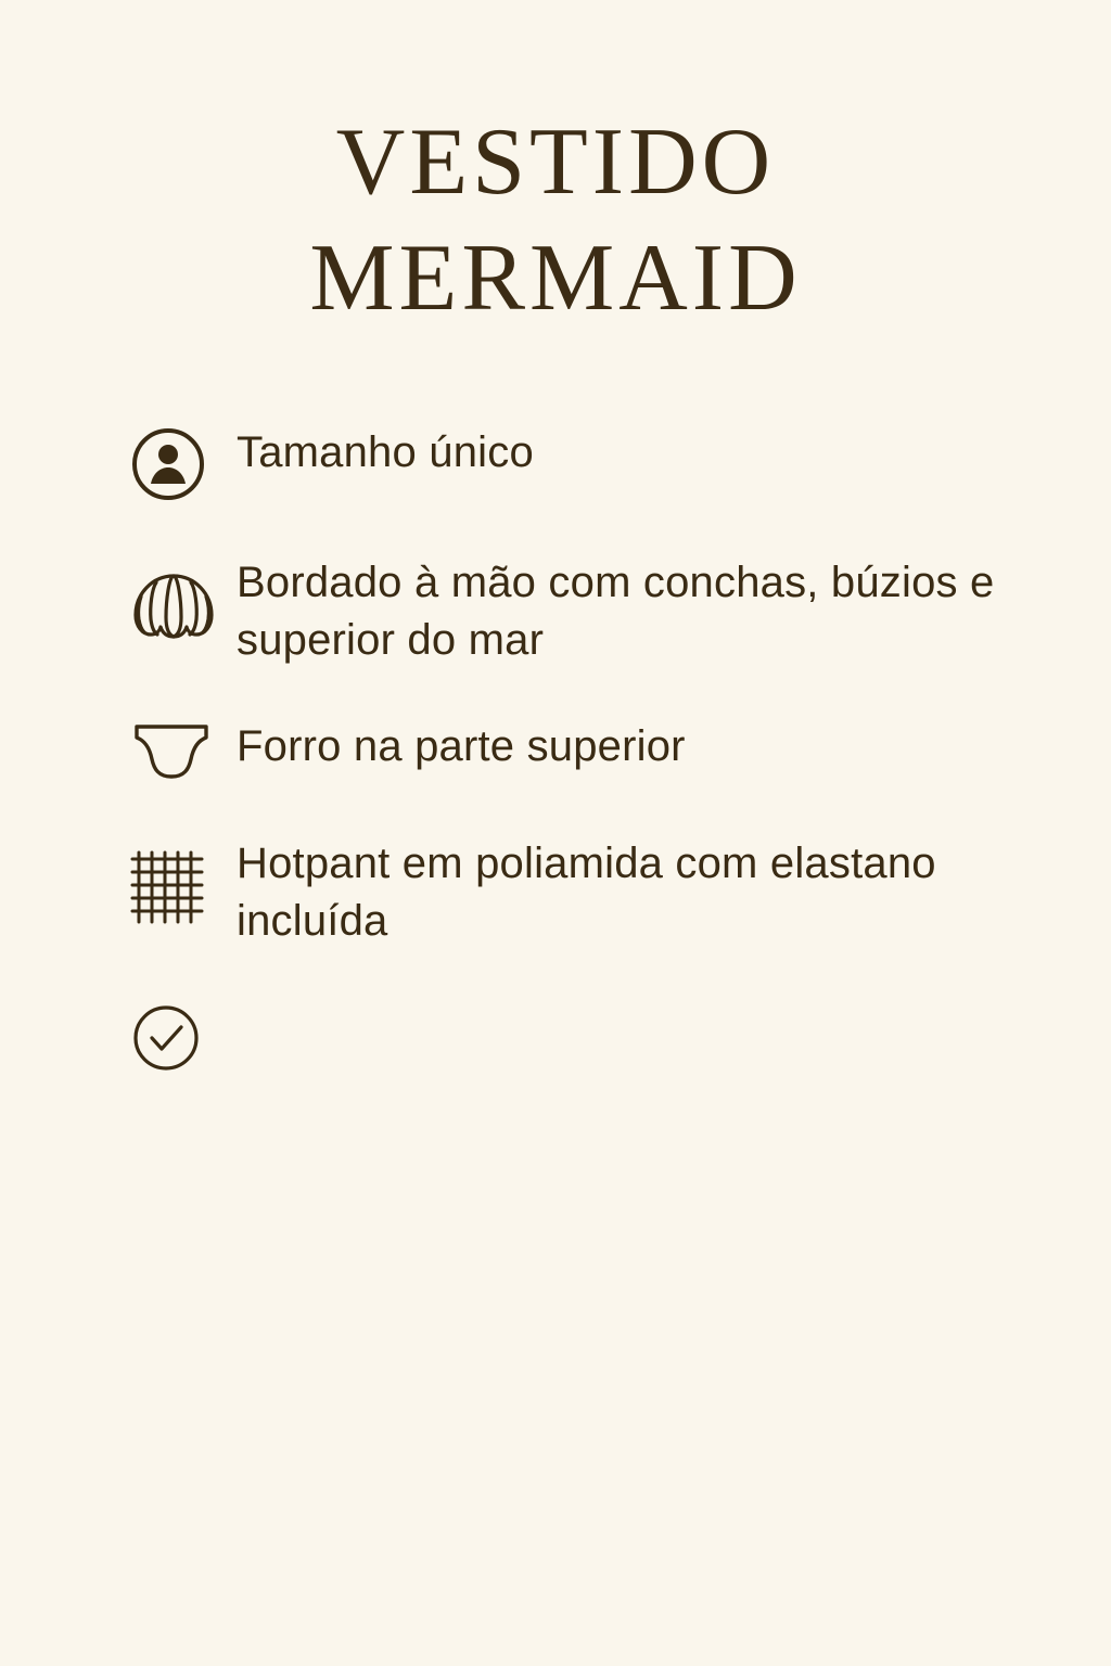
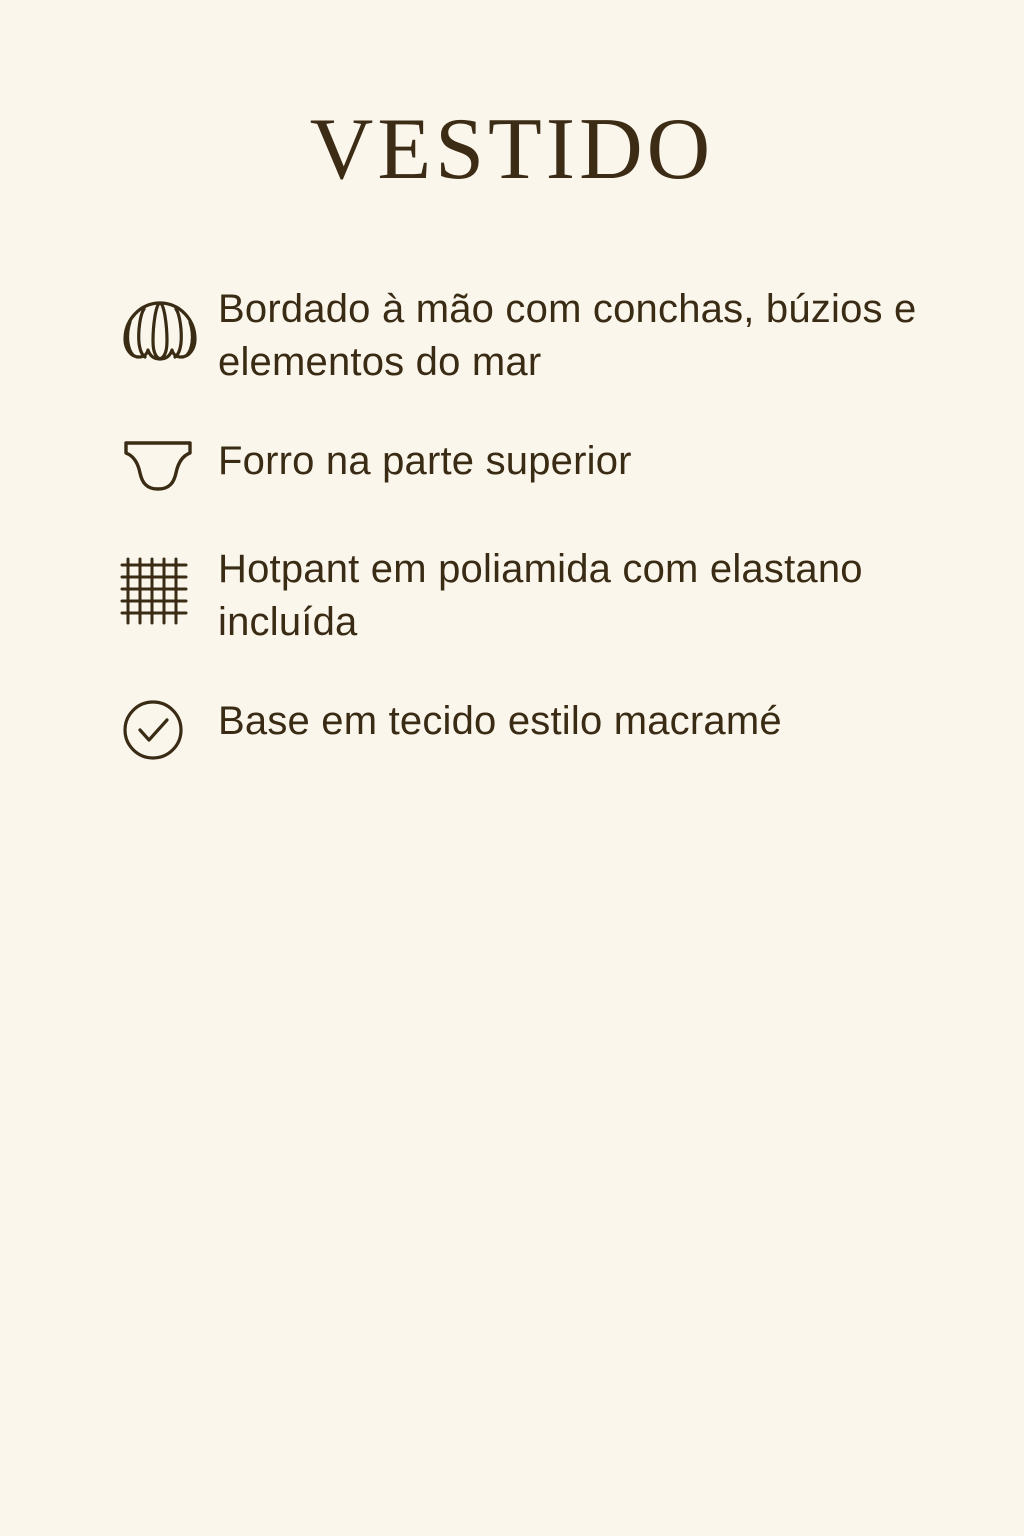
  VESTIDO
- MERMAID
- Tamanho único
- Bordado à mão com conchas, búzios e superior do mar
+ Bordado à mão com conchas, búzios e elementos do mar
  Forro na parte superior
  Hotpant em poliamida com elastano incluída
+ Base em tecido estilo macramé
